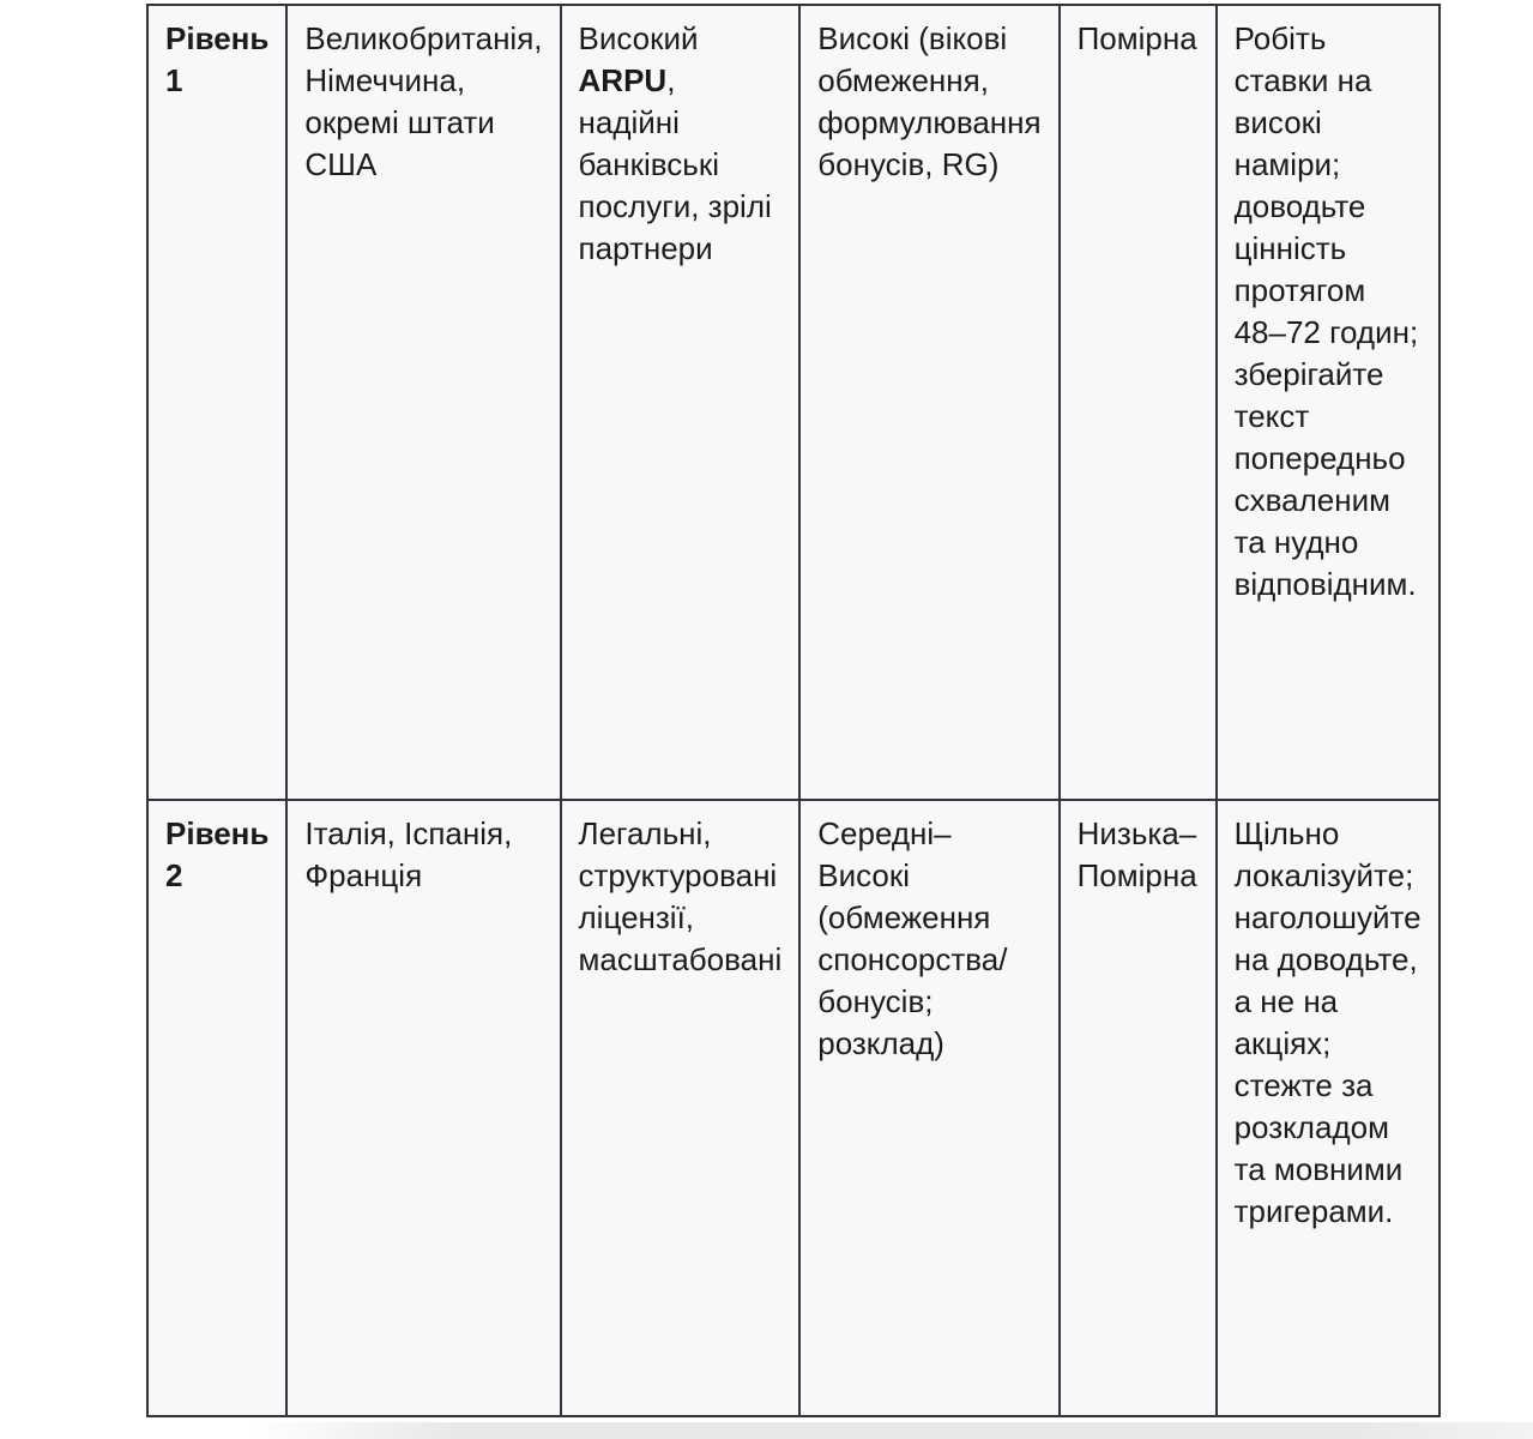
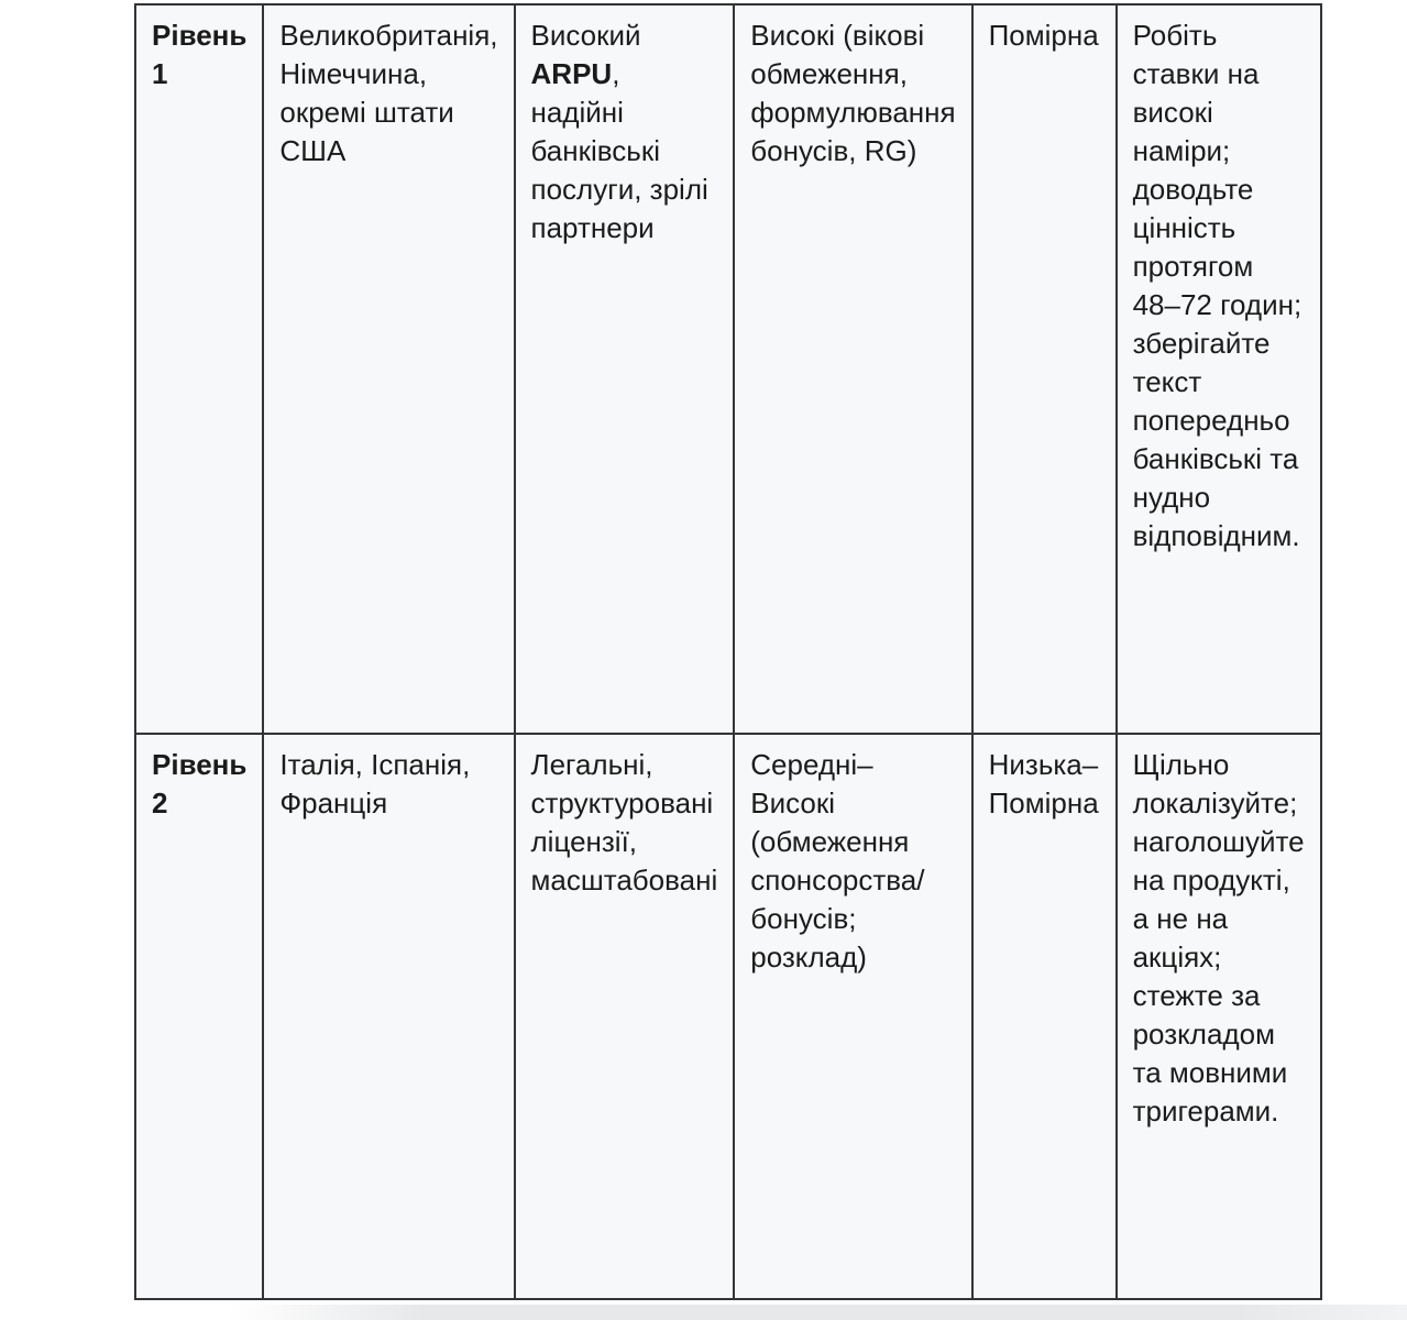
- Рівень 1	Великобританія, Німеччина, окремі штати США	Високий ARPU, надійні банківські послуги, зрілі партнери	Високі (вікові обмеження, формулювання бонусів, RG)	Помірна	Робіть ставки на високі наміри; доводьте цінність протягом 48–72 годин; зберігайте текст попередньо схваленим та нудно відповідним.
+ Рівень 1	Великобританія, Німеччина, окремі штати США	Високий ARPU, надійні банківські послуги, зрілі партнери	Високі (вікові обмеження, формулювання бонусів, RG)	Помірна	Робіть ставки на високі наміри; доводьте цінність протягом 48–72 годин; зберігайте текст попередньо банківські та нудно відповідним.
- Рівень 2	Італія, Іспанія, Франція	Легальні, структуровані ліцензії, масштабовані	Середні–Високі (обмеження спонсорства/бонусів; розклад)	Низька–Помірна	Щільно локалізуйте; наголошуйте на доводьте, а не на акціях; стежте за розкладом та мовними тригерами.
+ Рівень 2	Італія, Іспанія, Франція	Легальні, структуровані ліцензії, масштабовані	Середні–Високі (обмеження спонсорства/бонусів; розклад)	Низька–Помірна	Щільно локалізуйте; наголошуйте на продукті, а не на акціях; стежте за розкладом та мовними тригерами.
